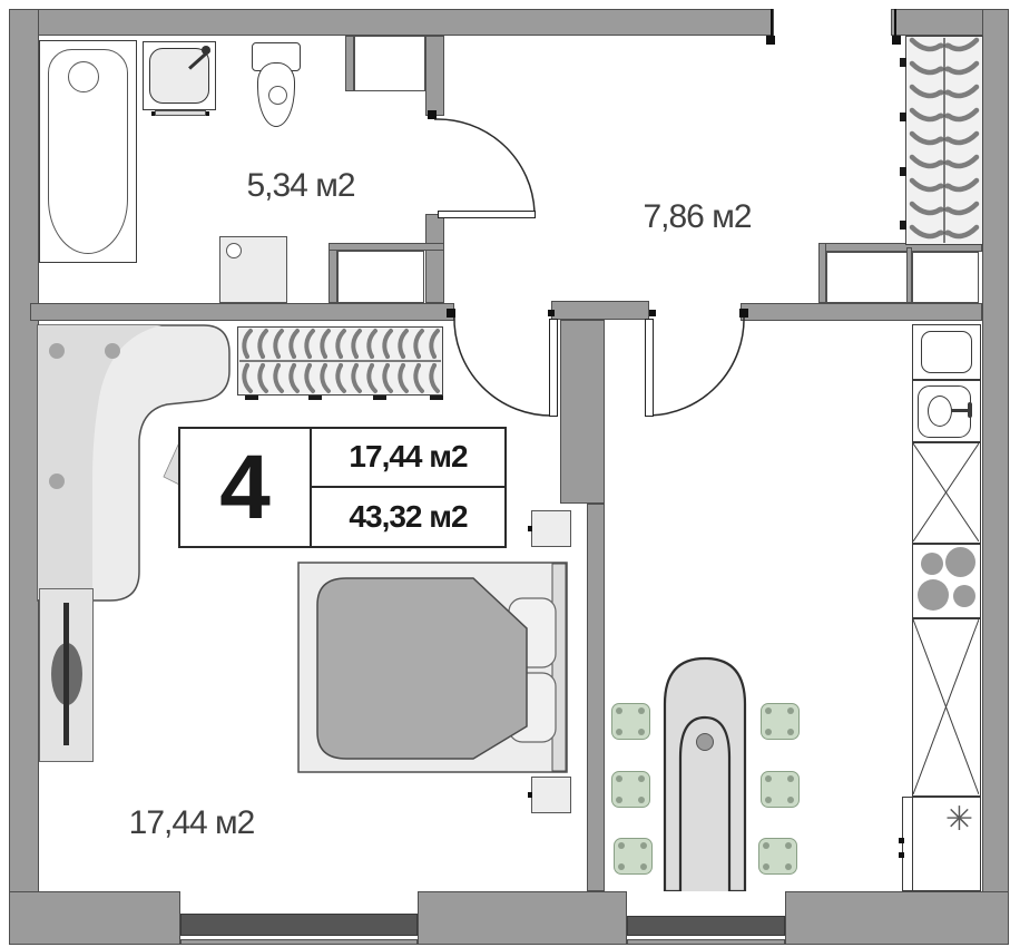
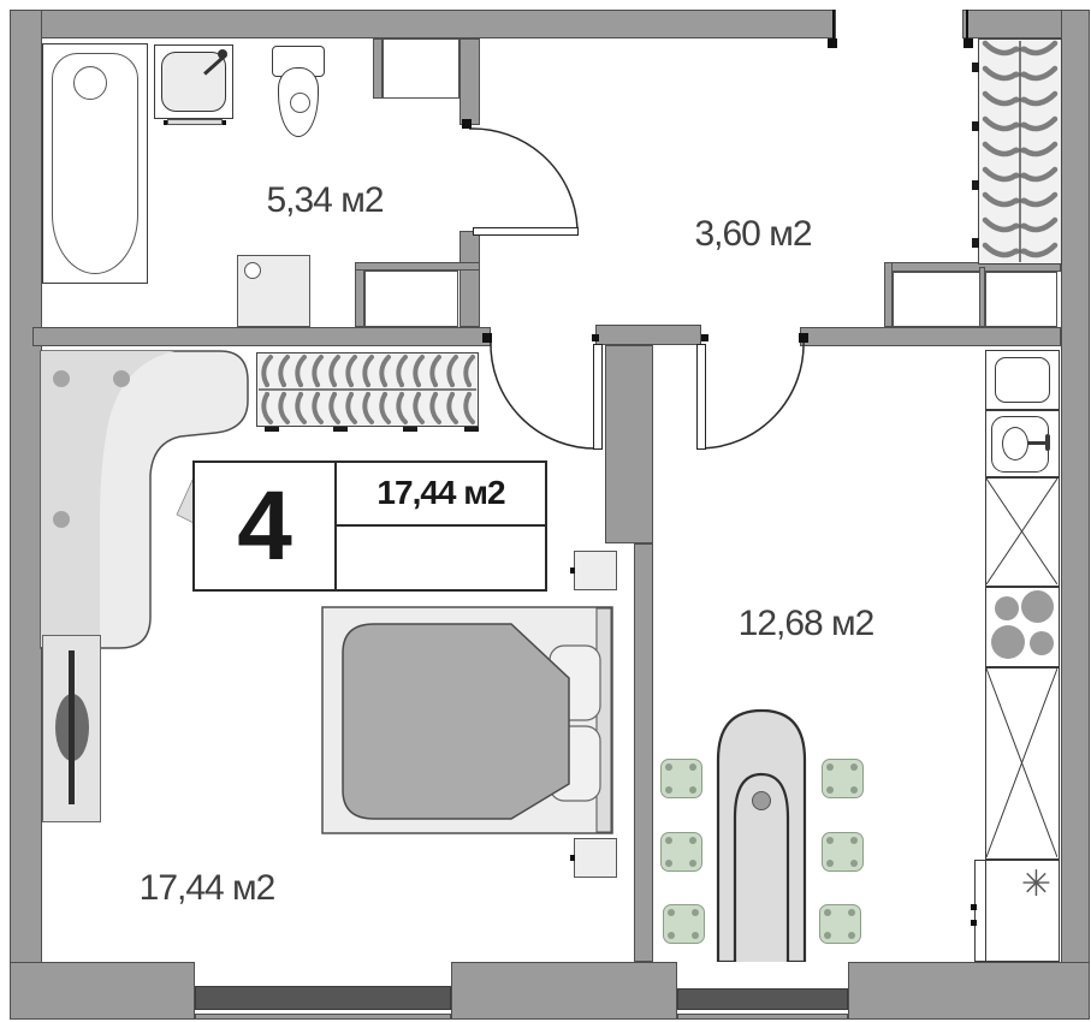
  ✳
  5,34 м2
- 7,86 м2
+ 3,60 м2
  17,44 м2
+ 12,68 м2
  4
  17,44 м2
- 43,32 м2
